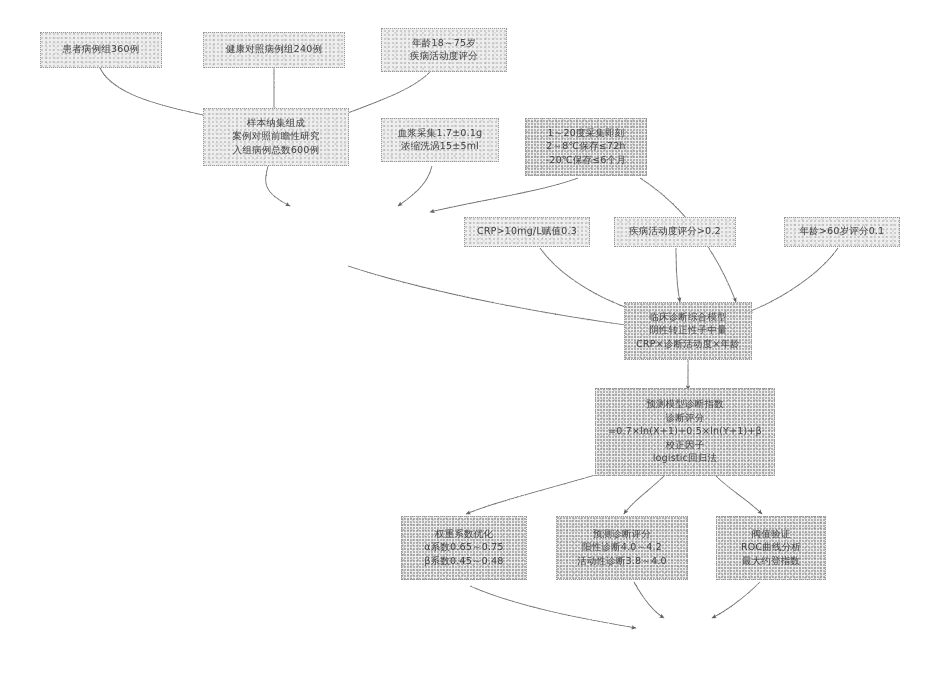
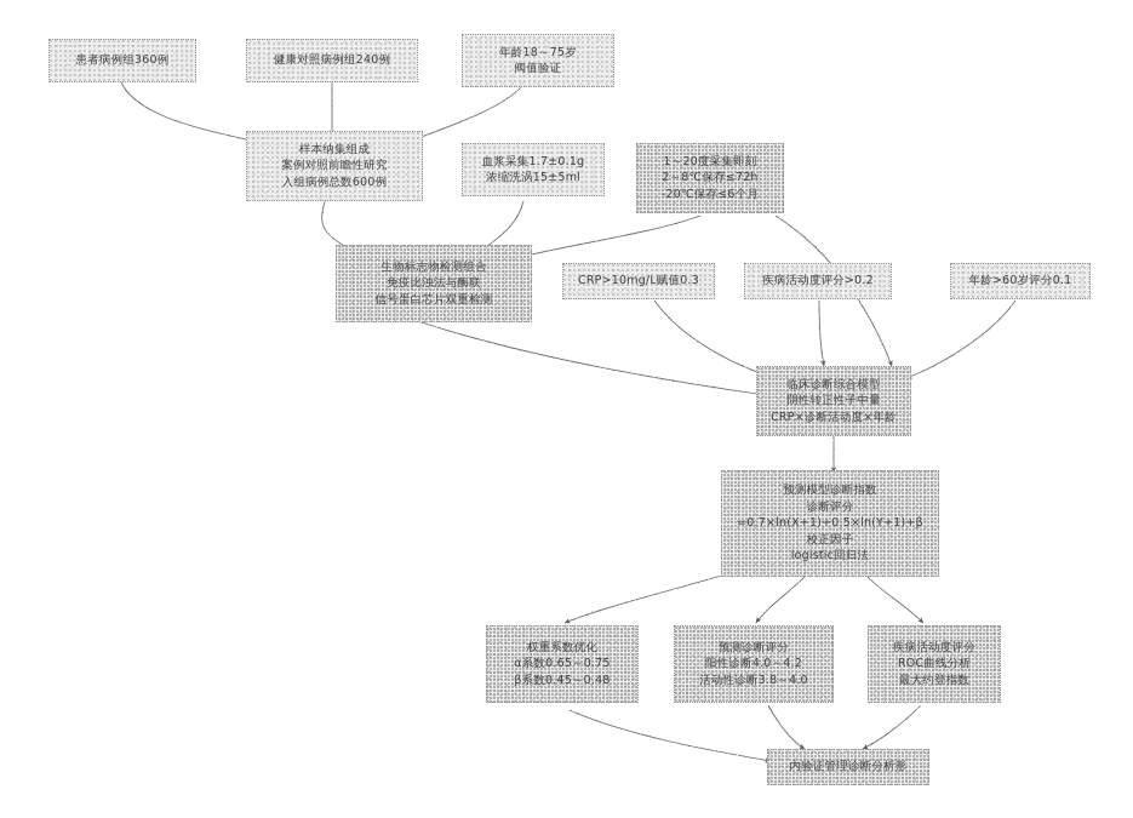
  患者病例组360例
  健康对照病例组240例
  年龄18～75岁
- 疾病活动度评分
+ 阀值验证
  样本纳集组成
  案例对照前瞻性研究
  入组病例总数600例
  血浆采集1.7±0.1g
  浓缩洗涡15±5ml
  1～20度采集即刻
  2～8℃保存≤72h
  -20℃保存≤6个月
+ 生物标志物检测组合
+ 免疫比浊法与酶联
+ 信号蛋白芯片双重检测
  CRP>10mg/L赋值0.3
  疾病活动度评分>0.2
  年龄>60岁评分0.1
  临床诊断综合模型
  阴性转正性子中量
  CRP×诊断活动度×年龄
  预测模型诊断指数
  诊断评分
  =0.7×ln(X+1)+0.5×ln(Y+1)+β
  校正因子
  logistic回归法
  权重系数优化
  α系数0.65～0.75
  β系数0.45～0.48
  预测诊断评分
  阳性诊断4.0～4.2
  活动性诊断3.8～4.0
- 阀值验证
+ 疾病活动度评分
  ROC曲线分析
  最大约登指数
+ 内验证管理诊断分析形
